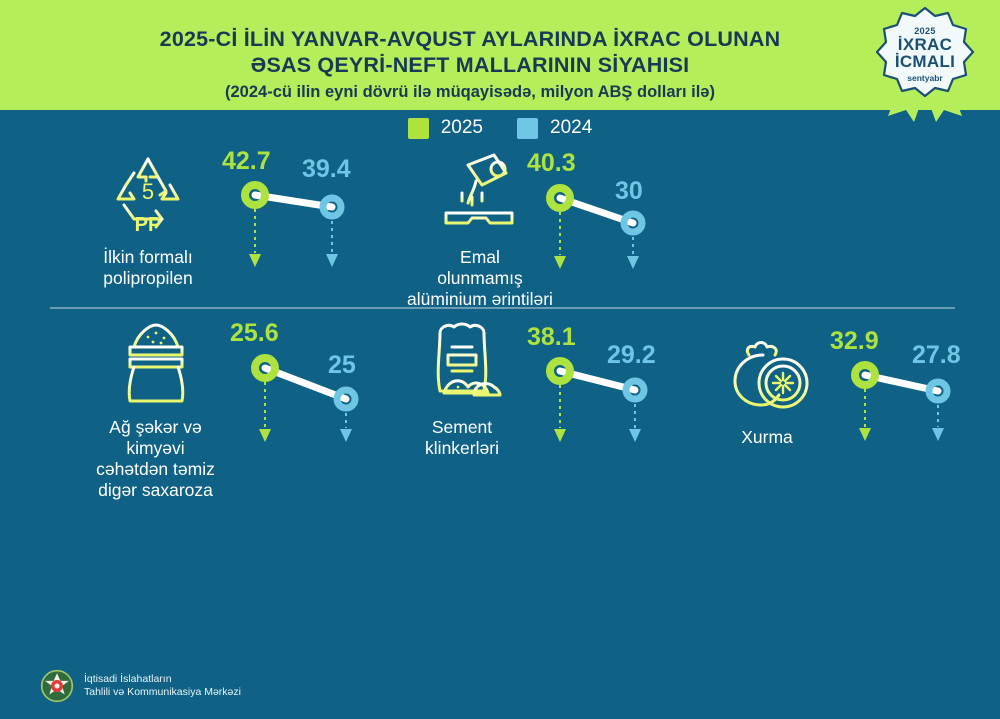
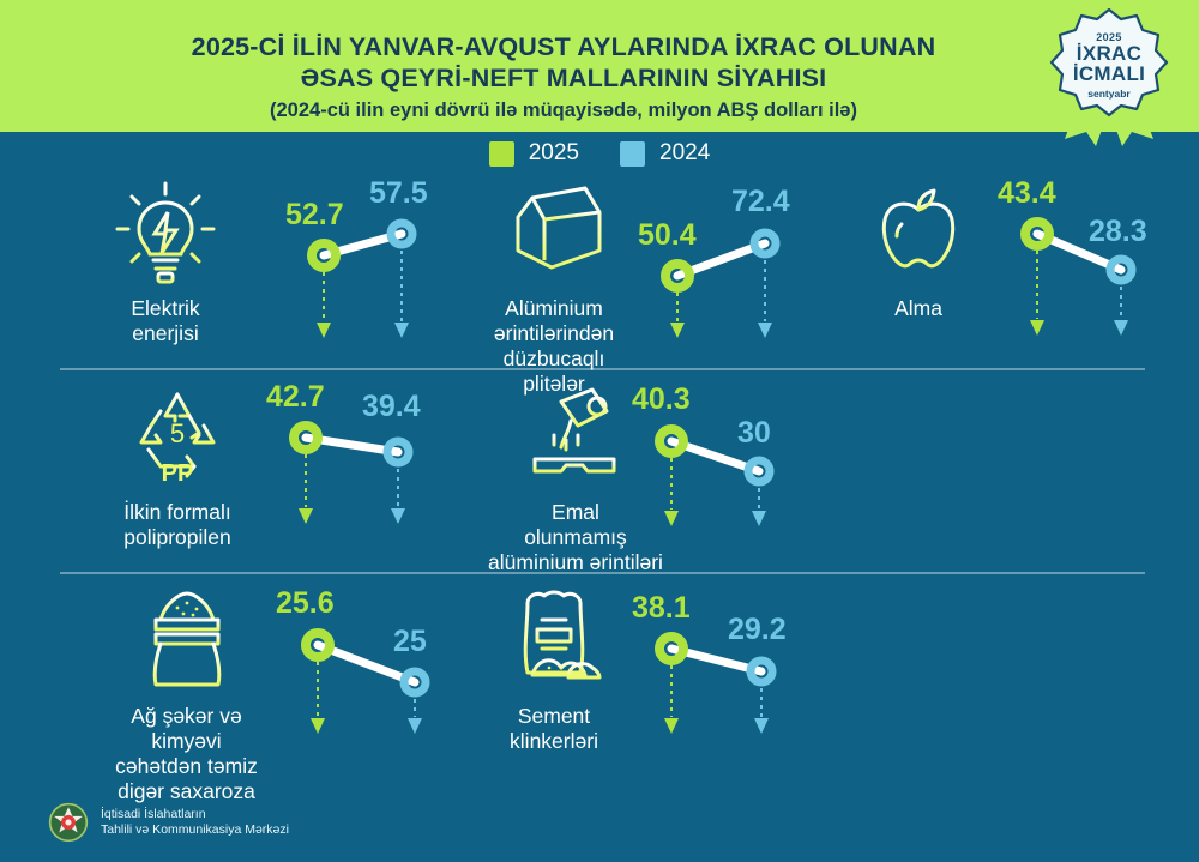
  2025-Cİ İLİN YANVAR-AVQUST AYLARINDA İXRAC OLUNAN
  ƏSAS QEYRİ-NEFT MALLARININ SİYAHISI
  (2024-cü ilin eyni dövrü ilə müqayisədə, milyon ABŞ dolları ilə)
  2025
  İXRAC
  İCMALI
  sentyabr
  2025
  2024
+ Elektrik
+ enerjisi
+ 52.7
+ 57.5
+ Alüminium
+ ərintilərindən
+ düzbucaqlı
+ plitələr
+ 50.4
+ 72.4
+ Alma
+ 43.4
+ 28.3
  5
  PP
  İlkin formalı
  polipropilen
  42.7
  39.4
  Emal
  olunmamış
  alüminium ərintiləri
  40.3
  30
  Ağ şəkər və
  kimyəvi
  cəhətdən təmiz
  digər saxaroza
  25.6
  25
  Sement
  klinkerləri
  38.1
  29.2
- Xurma
- 32.9
- 27.8
  İqtisadi İslahatların
  Tahlili və Kommunikasiya Mərkəzi
